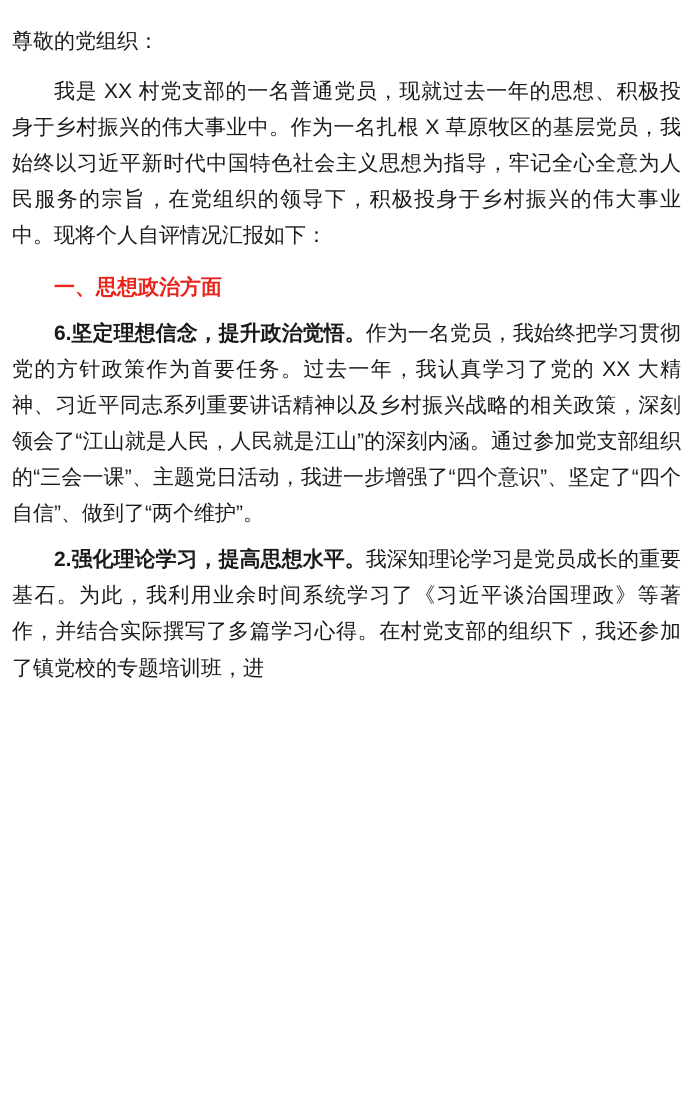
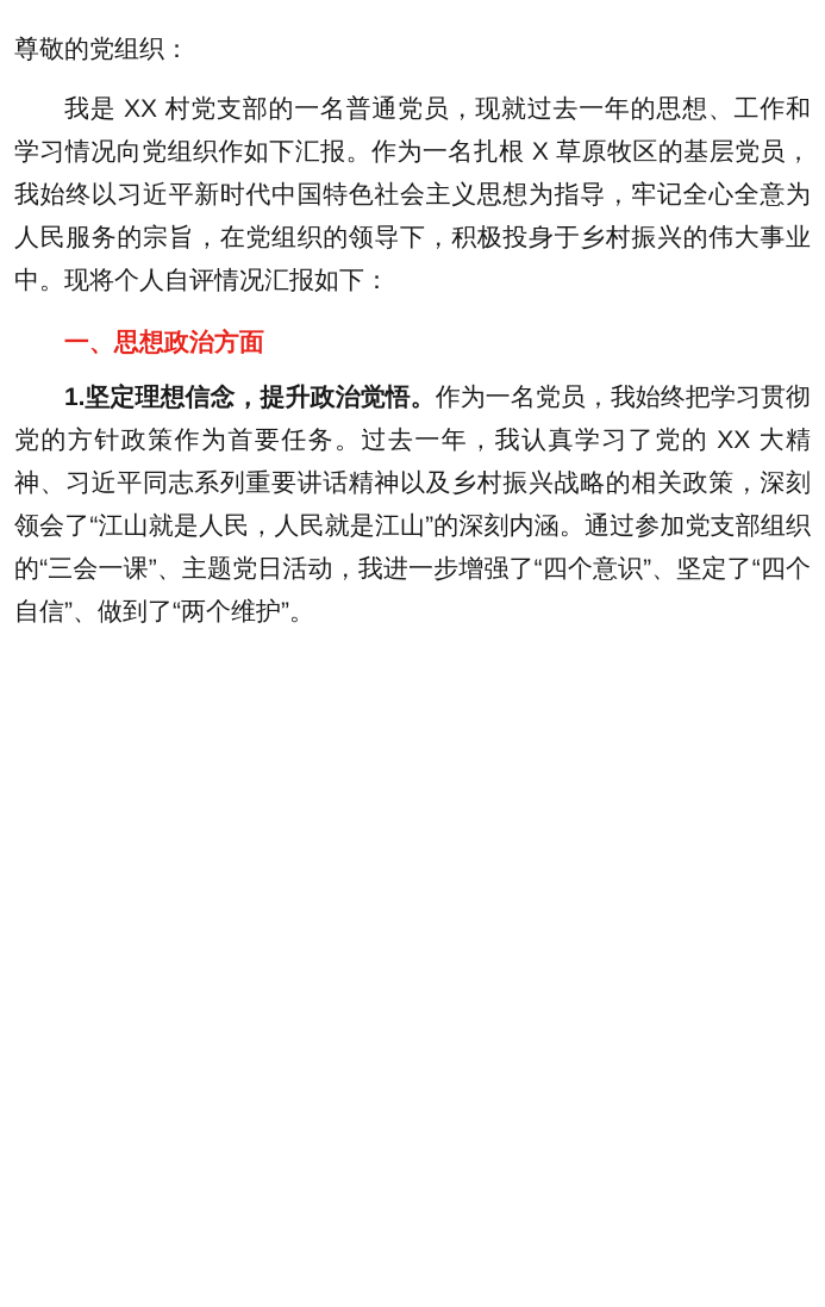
  尊敬的党组织：
- 我是 XX 村党支部的一名普通党员，现就过去一年的思想、积极投身于乡村振兴的伟大事业中。作为一名扎根 X 草原牧区的基层党员，我始终以习近平新时代中国特色社会主义思想为指导，牢记全心全意为人民服务的宗旨，在党组织的领导下，积极投身于乡村振兴的伟大事业中。现将个人自评情况汇报如下：
+ 我是 XX 村党支部的一名普通党员，现就过去一年的思想、工作和学习情况向党组织作如下汇报。作为一名扎根 X 草原牧区的基层党员，我始终以习近平新时代中国特色社会主义思想为指导，牢记全心全意为人民服务的宗旨，在党组织的领导下，积极投身于乡村振兴的伟大事业中。现将个人自评情况汇报如下：
  一、思想政治方面
- 6.坚定理想信念，提升政治觉悟。作为一名党员，我始终把学习贯彻党的方针政策作为首要任务。过去一年，我认真学习了党的 XX 大精神、习近平同志系列重要讲话精神以及乡村振兴战略的相关政策，深刻领会了“江山就是人民，人民就是江山”的深刻内涵。通过参加党支部组织的“三会一课”、主题党日活动，我进一步增强了“四个意识”、坚定了“四个自信”、做到了“两个维护”。
+ 1.坚定理想信念，提升政治觉悟。作为一名党员，我始终把学习贯彻党的方针政策作为首要任务。过去一年，我认真学习了党的 XX 大精神、习近平同志系列重要讲话精神以及乡村振兴战略的相关政策，深刻领会了“江山就是人民，人民就是江山”的深刻内涵。通过参加党支部组织的“三会一课”、主题党日活动，我进一步增强了“四个意识”、坚定了“四个自信”、做到了“两个维护”。
- 2.强化理论学习，提高思想水平。我深知理论学习是党员成长的重要基石。为此，我利用业余时间系统学习了《习近平谈治国理政》等著作，并结合实际撰写了多篇学习心得。在村党支部的组织下，我还参加了镇党校的专题培训班，进
